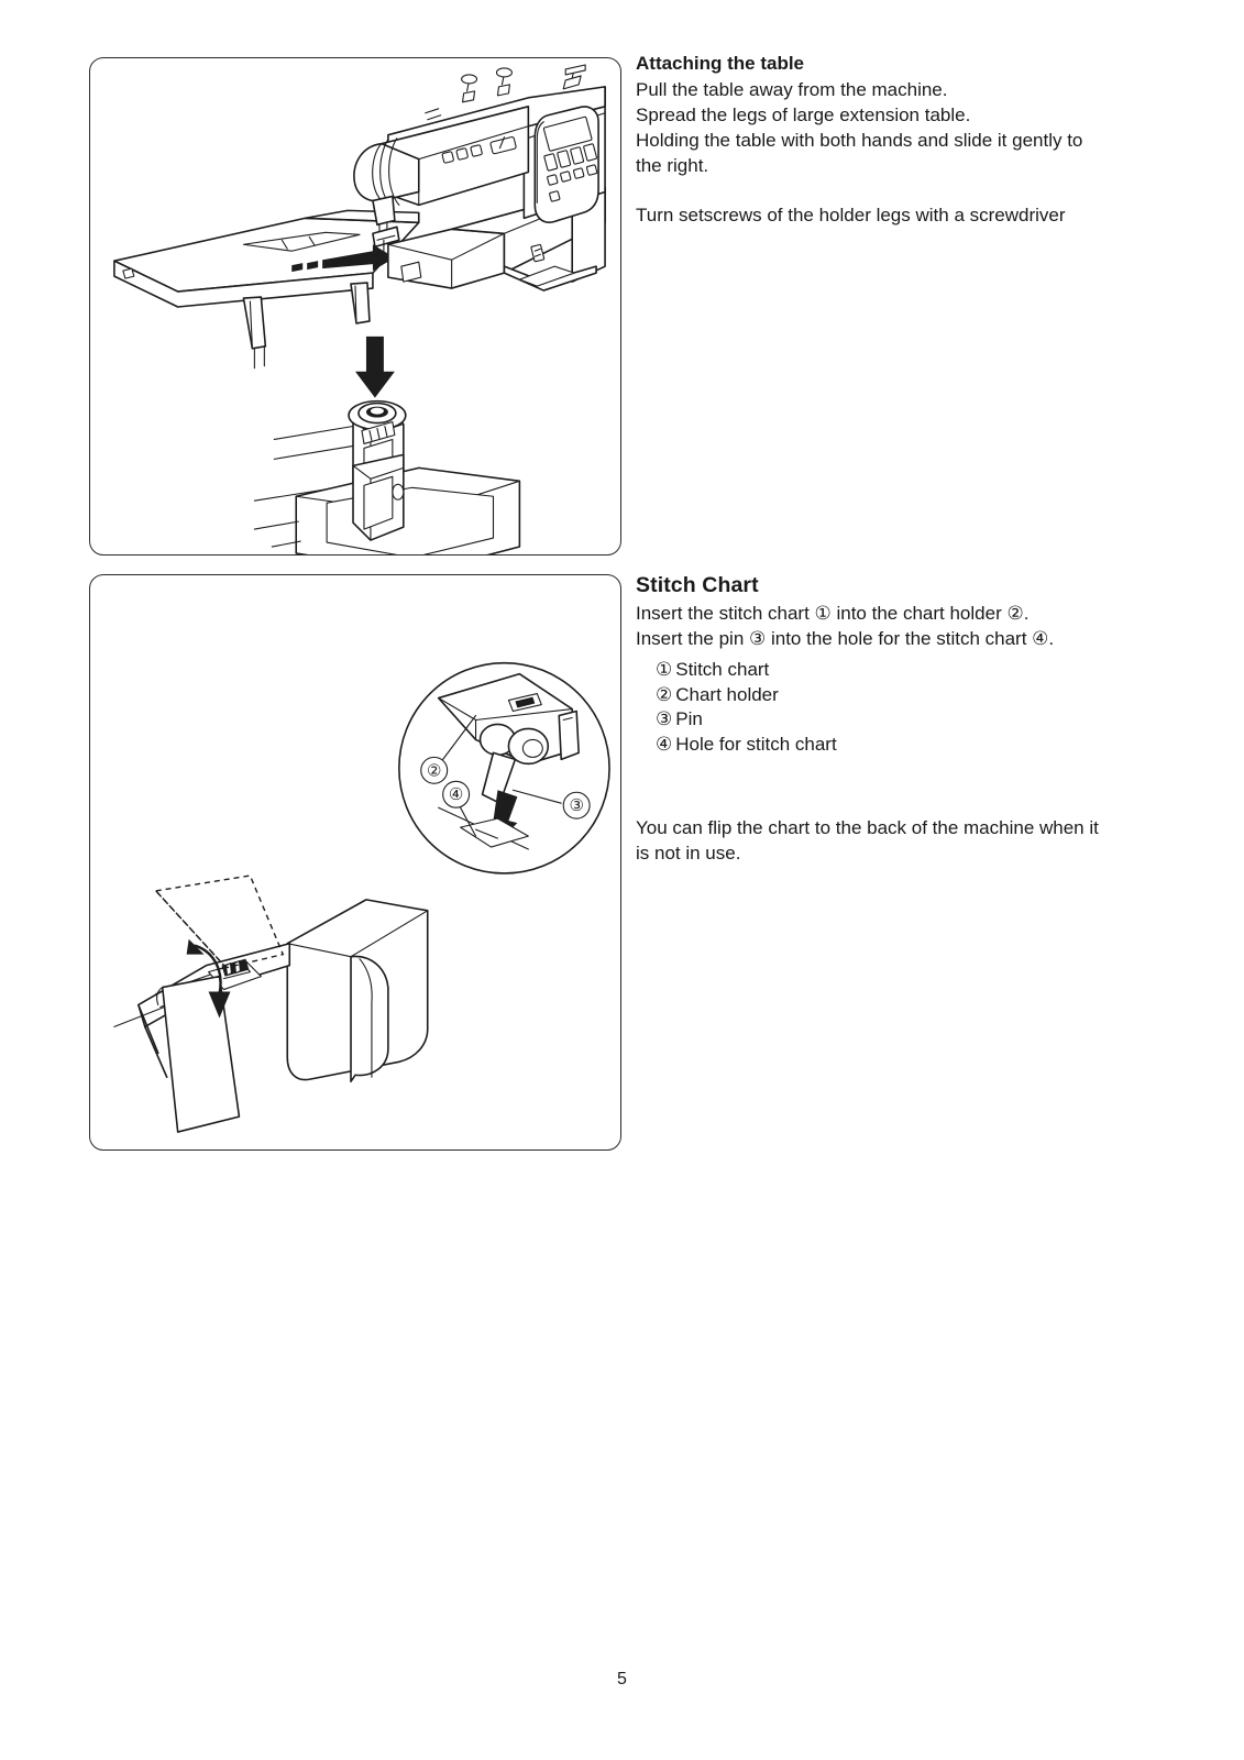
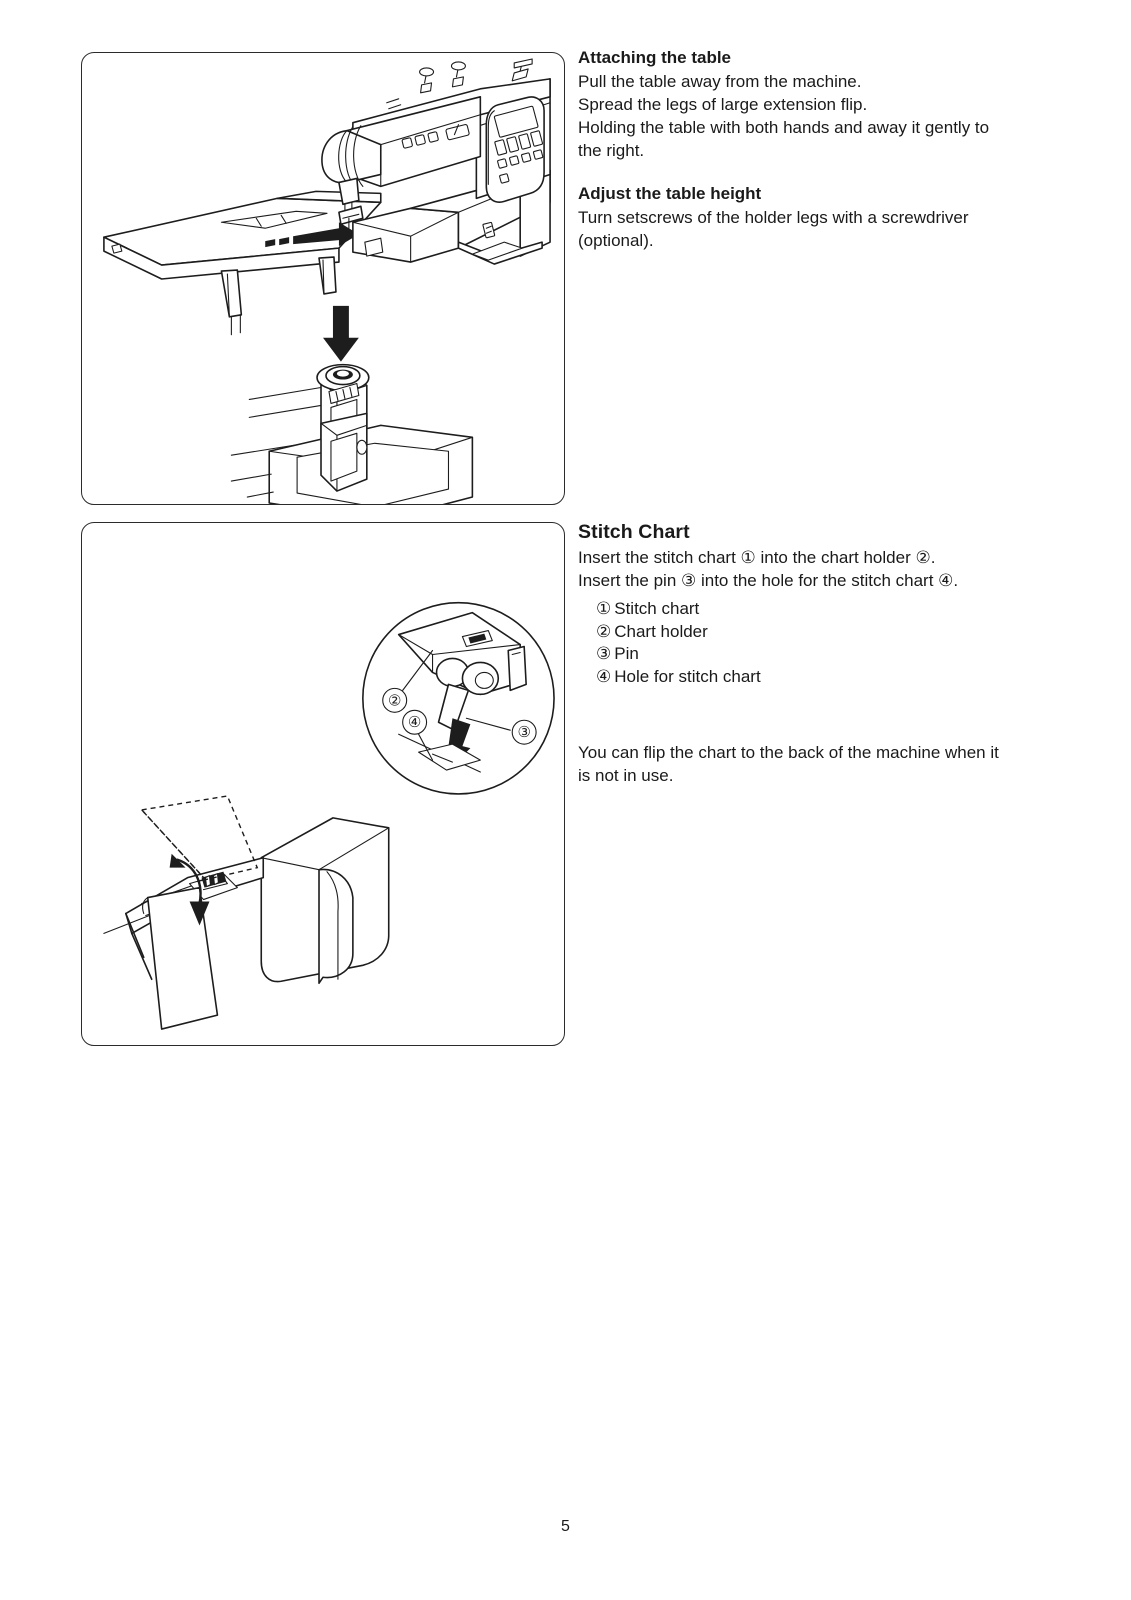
  Attaching the table
  Pull the table away from the machine.
- Spread the legs of large extension table.
+ Spread the legs of large extension flip.
- Holding the table with both hands and slide it gently to
+ Holding the table with both hands and away it gently to
  the right.
+ Adjust the table height
  Turn setscrews of the holder legs with a screwdriver
+ (optional).
  ②
  ③
  ④
  Stitch Chart
  Insert the stitch chart ① into the chart holder ②.
  Insert the pin ③ into the hole for the stitch chart ④.
  ① Stitch chart
  ② Chart holder
  ③ Pin
  ④ Hole for stitch chart
  You can flip the chart to the back of the machine when it
  is not in use.
  5
